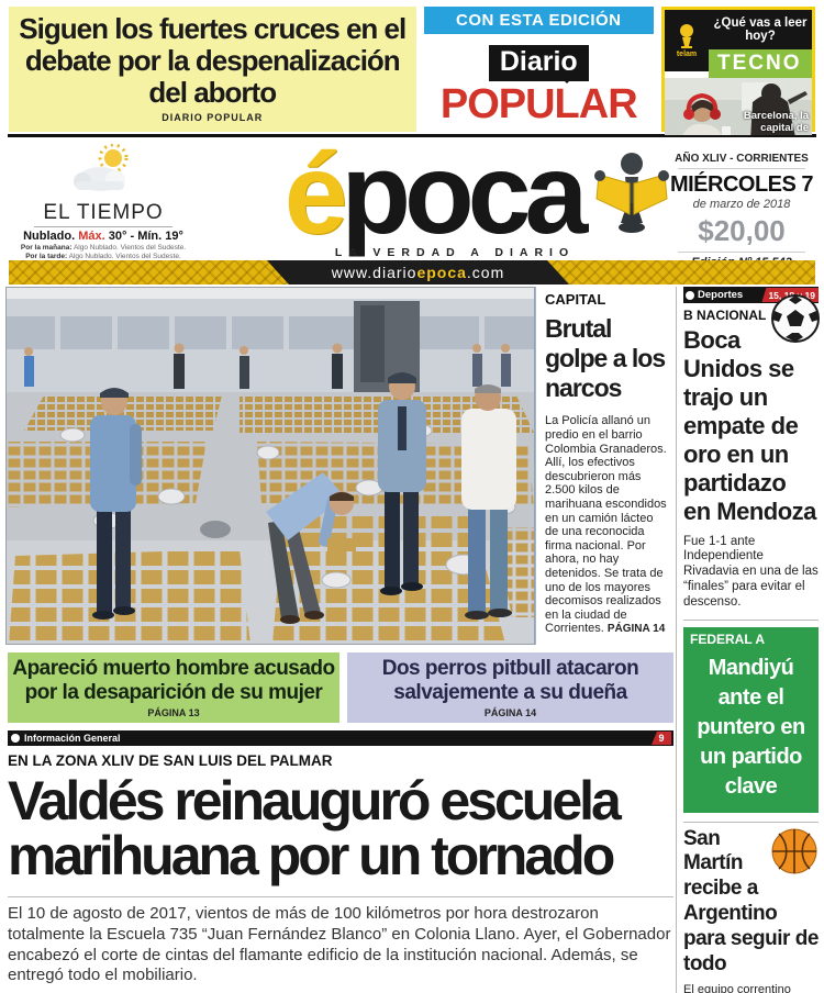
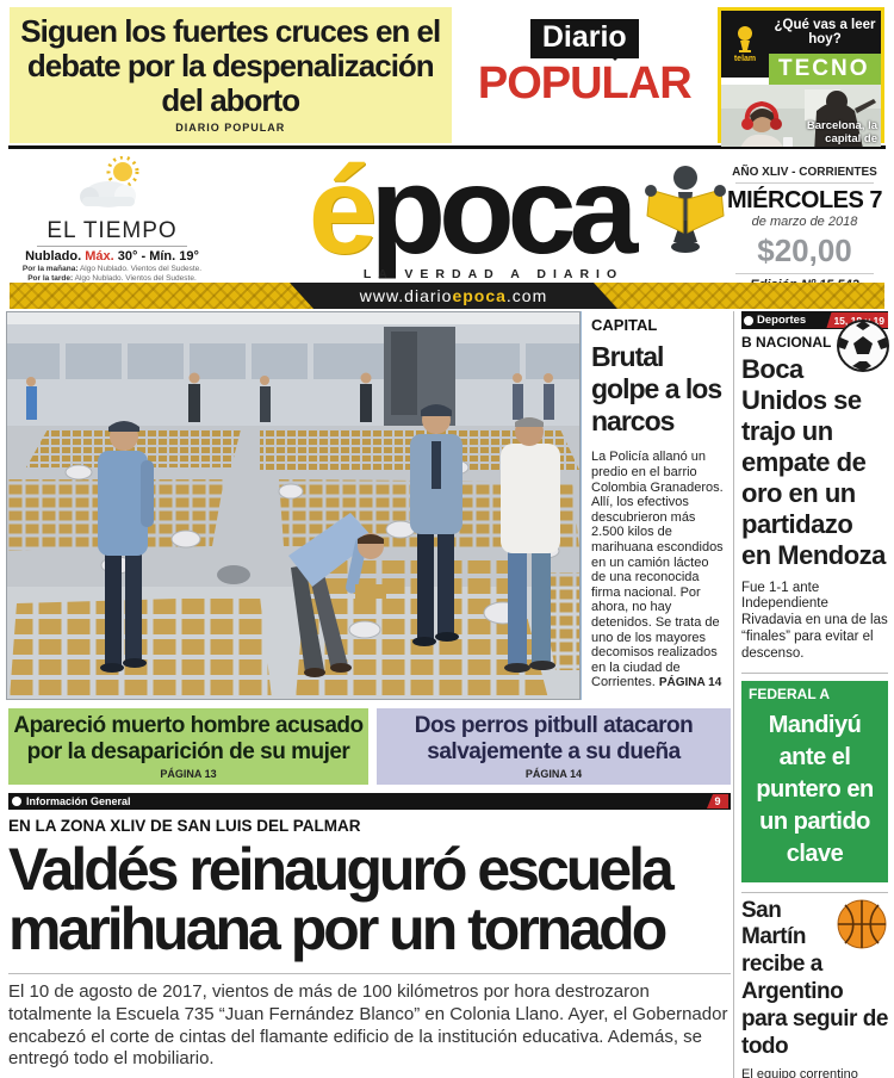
  Siguen los fuertes cruces en el debate por la despenalización del aborto
  DIARIO POPULAR
- CON ESTA EDICIÓN
  Diario
  POPULAR
  ¿Qué vas a leer hoy?
  TECNO
  Barcelona, la capital de
  EL TIEMPO
  Nublado. Máx. 30° - Mín. 19°
  época
  LA VERDAD A DIARIO
  AÑO XLIV - CORRIENTES
  MIÉRCOLES 7
  de marzo de 2018
  $20,00
  www.diario
  epoca
  .com
  CAPITAL
  Brutal golpe a los narcos
  La Policía allanó un predio en el barrio Colombia Granaderos. Allí, los efectivos descubrieron más 2.500 kilos de marihuana escondidos en un camión lácteo de una reconocida firma nacional. Por ahora, no hay detenidos. Se trata de uno de los mayores decomisos realizados en la ciudad de Corrientes. PÁGINA 14
  Apareció muerto hombre acusado por la desaparición de su mujer
  PÁGINA 13
  Dos perros pitbull atacaron salvajemente a su dueña
  PÁGINA 14
  Información General
  9
  EN LA ZONA XLIV DE SAN LUIS DEL PALMAR
  Valdés reinauguró escuela marihuana por un tornado
- El 10 de agosto de 2017, vientos de más de 100 kilómetros por hora destrozaron totalmente la Escuela 735 “Juan Fernández Blanco” en Colonia Llano. Ayer, el Gobernador encabezó el corte de cintas del flamante edificio de la institución nacional. Además, se entregó todo el mobiliario.
+ El 10 de agosto de 2017, vientos de más de 100 kilómetros por hora destrozaron totalmente la Escuela 735 “Juan Fernández Blanco” en Colonia Llano. Ayer, el Gobernador encabezó el corte de cintas del flamante edificio de la institución educativa. Además, se entregó todo el mobiliario.
  Deportes
  15, 1 19
  B NACIONAL
  Boca Unidos se trajo un empate de oro en un partidazo en Mendoza
  Fue 1-1 ante Independiente Rivadavia en una de las “finales” para evitar el descenso.
  FEDERAL A
  Mandiyú ante el puntero en un partido clave
  San Martín recibe a Argentino para seguir de todo
